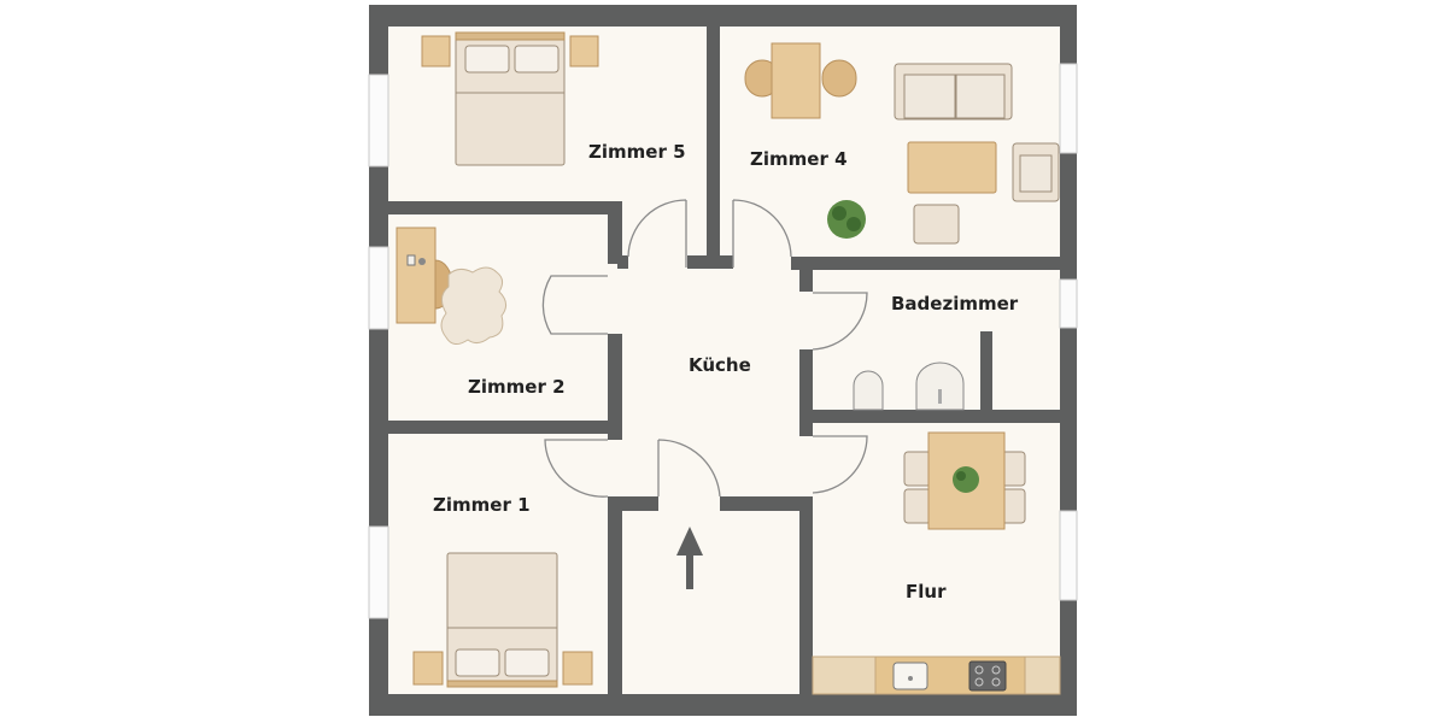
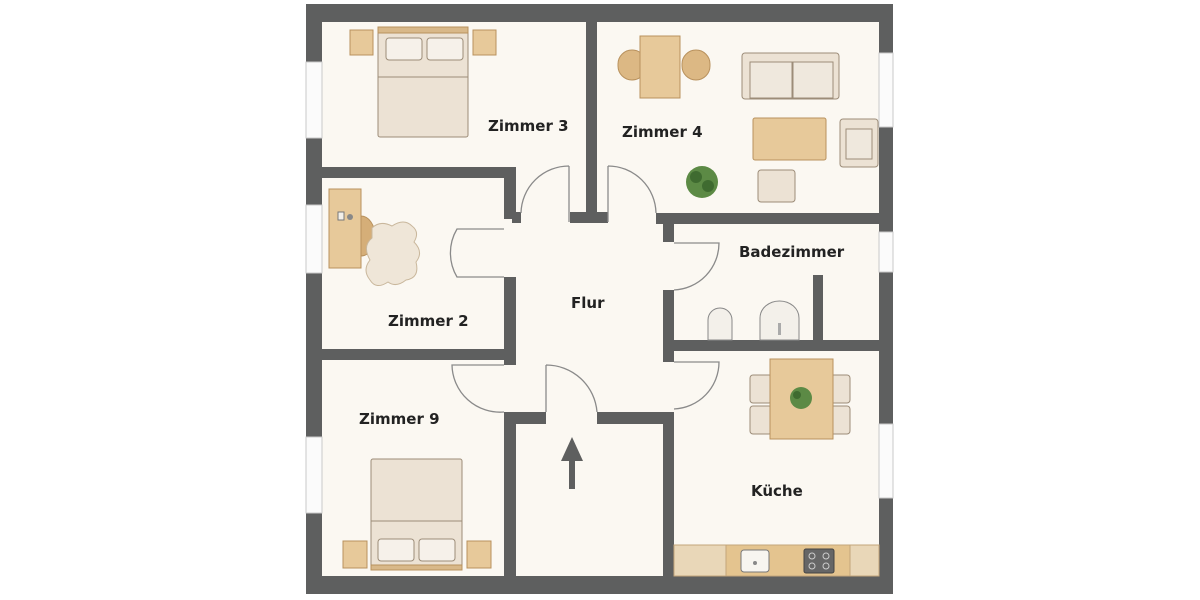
- Zimmer 5
+ Zimmer 3
  Zimmer 4
  Zimmer 2
- Küche
+ Flur
  Badezimmer
- Zimmer 1
+ Zimmer 9
- Flur
+ Küche
